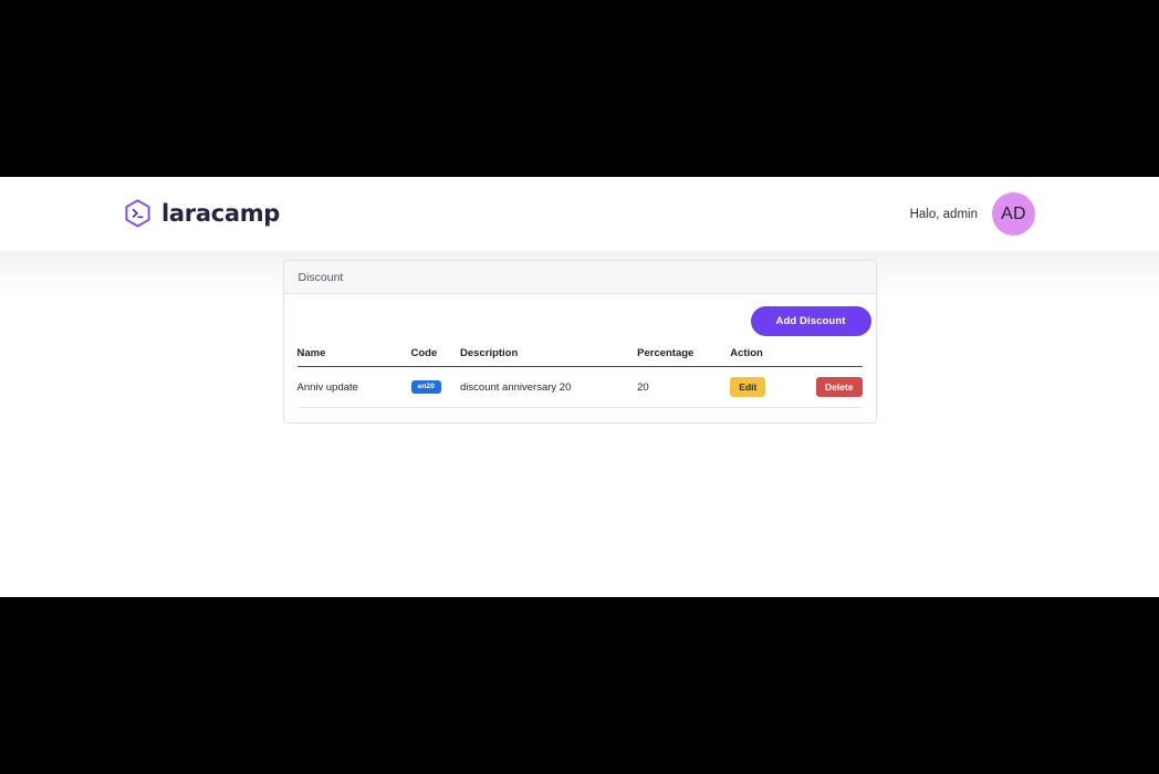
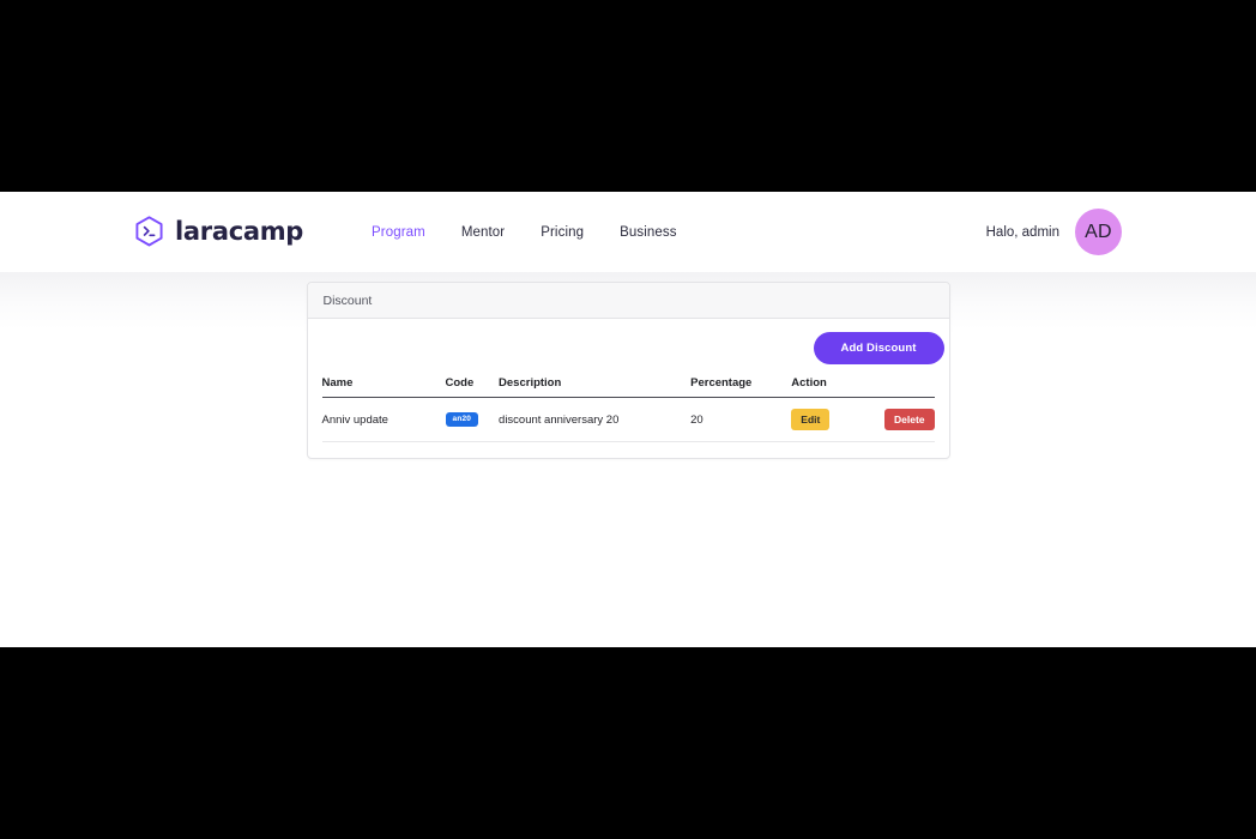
  laracamp
+ Program
+ Mentor
+ Pricing
+ Business
  Halo, admin
  AD
  Discount
  Add Discount
  Name	Code	Description	Percentage	Action
  Anniv update		discount anniversary 20	20	Edit Delete
